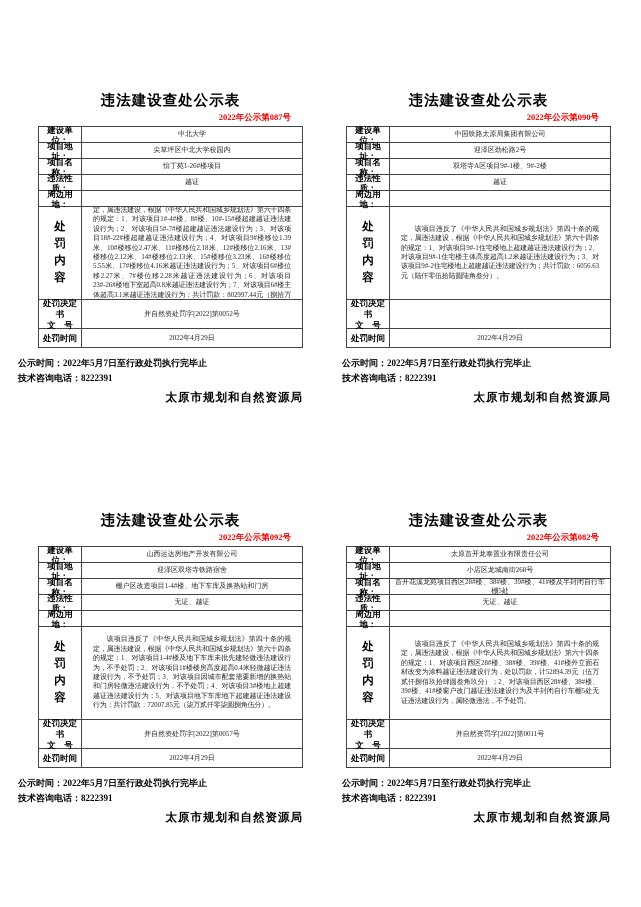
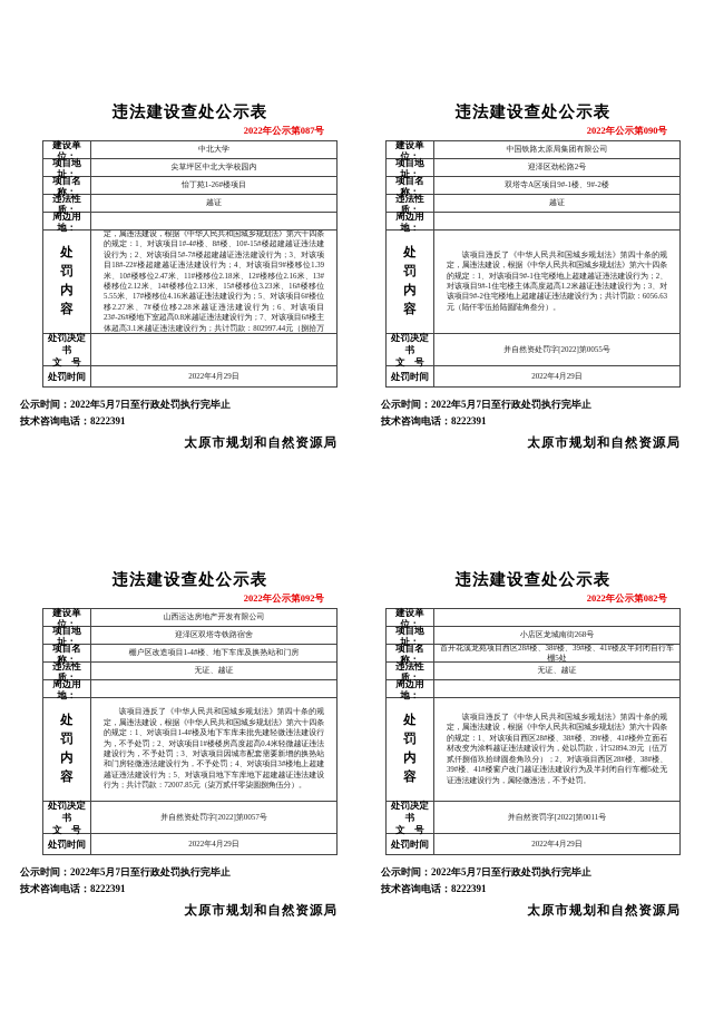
  违法建设查处公示表
  2022年公示第087号
  建设单位：
  中北大学
  项目地址：
  尖草坪区中北大学校园内
  项目名称：
  怡丁苑1-26#楼项目
  违法性质：
  越证
  周边用地：
  处罚内容
  处罚决定书
  文 号
- 并自然资处罚字[2022]第0052号
  处罚时间
  2022年4月29日
  公示时间：2022年5月7日至行政处罚执行完毕止
  技术咨询电话：8222391
  太原市规划和自然资源局
  违法建设查处公示表
  2022年公示第090号
  建设单位：
  中国铁路太原局集团有限公司
  项目地址：
  迎泽区劲松路2号
  项目名称：
  双塔寺A区项目9#-1楼、9#-2楼
  违法性质：
  越证
  周边用地：
  处罚内容
  处罚决定书
  文 号
+ 并自然资处罚字[2022]第0055号
  处罚时间
  2022年4月29日
  公示时间：2022年5月7日至行政处罚执行完毕止
  技术咨询电话：8222391
  太原市规划和自然资源局
  违法建设查处公示表
  2022年公示第092号
  建设单位：
  山西运达房地产开发有限公司
  项目地址：
  迎泽区双塔寺铁路宿舍
  项目名称：
  棚户区改造项目1-4#楼、地下车库及换热站和门房
  违法性质：
  无证、越证
  周边用地：
  处罚内容
  处罚决定书
  文 号
  并自然资处罚字[2022]第0057号
  处罚时间
  2022年4月29日
  公示时间：2022年5月7日至行政处罚执行完毕止
  技术咨询电话：8222391
  太原市规划和自然资源局
  违法建设查处公示表
  2022年公示第082号
  建设单位：
- 太原首开龙泰置业有限责任公司
  项目地址：
  小店区龙城南街268号
  项目名称：
  首开花溪龙苑项目西区28#楼、38#楼、39#楼、41#楼及半封闭自行车棚5处
  违法性质：
  无证、越证
  周边用地：
  处罚内容
  处罚决定书
  文 号
  并自然资罚字[2022]第0011号
  处罚时间
  2022年4月29日
  公示时间：2022年5月7日至行政处罚执行完毕止
  技术咨询电话：8222391
  太原市规划和自然资源局
